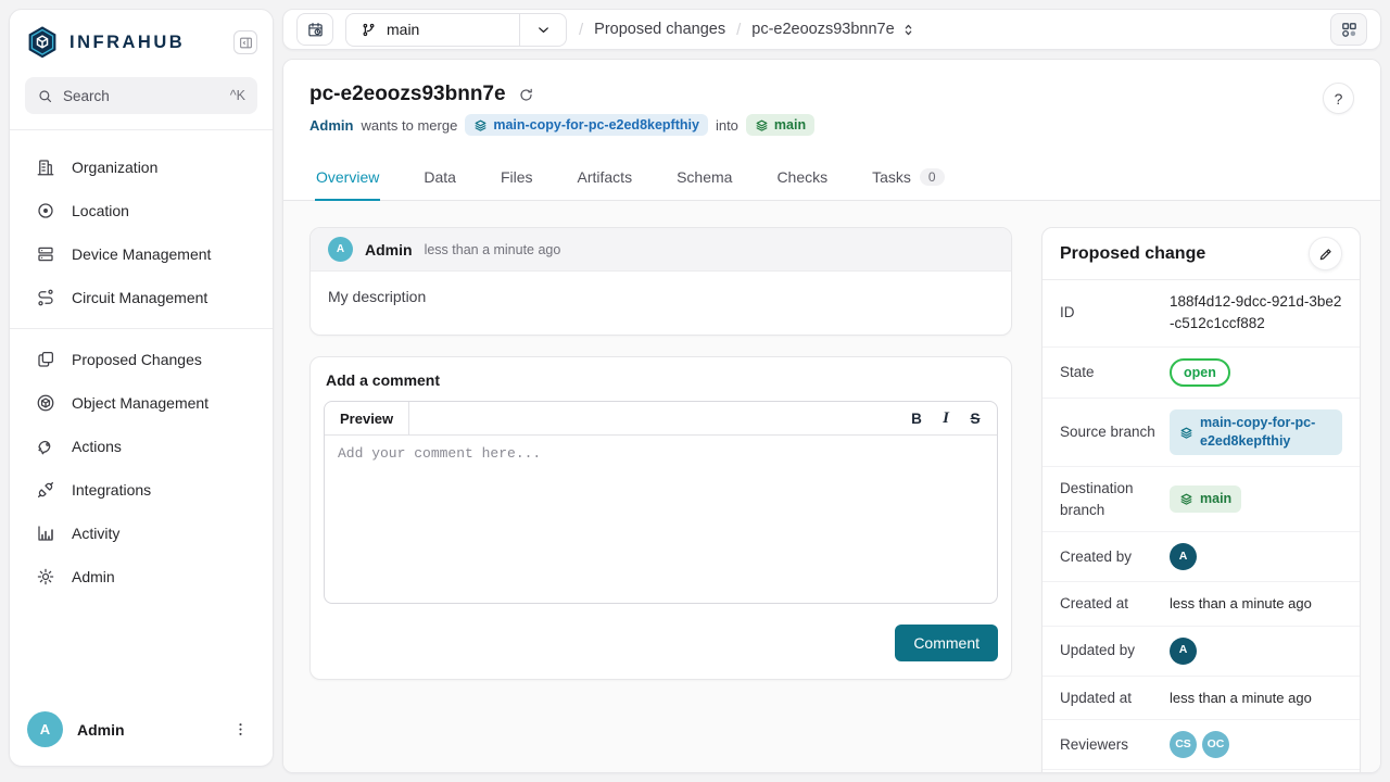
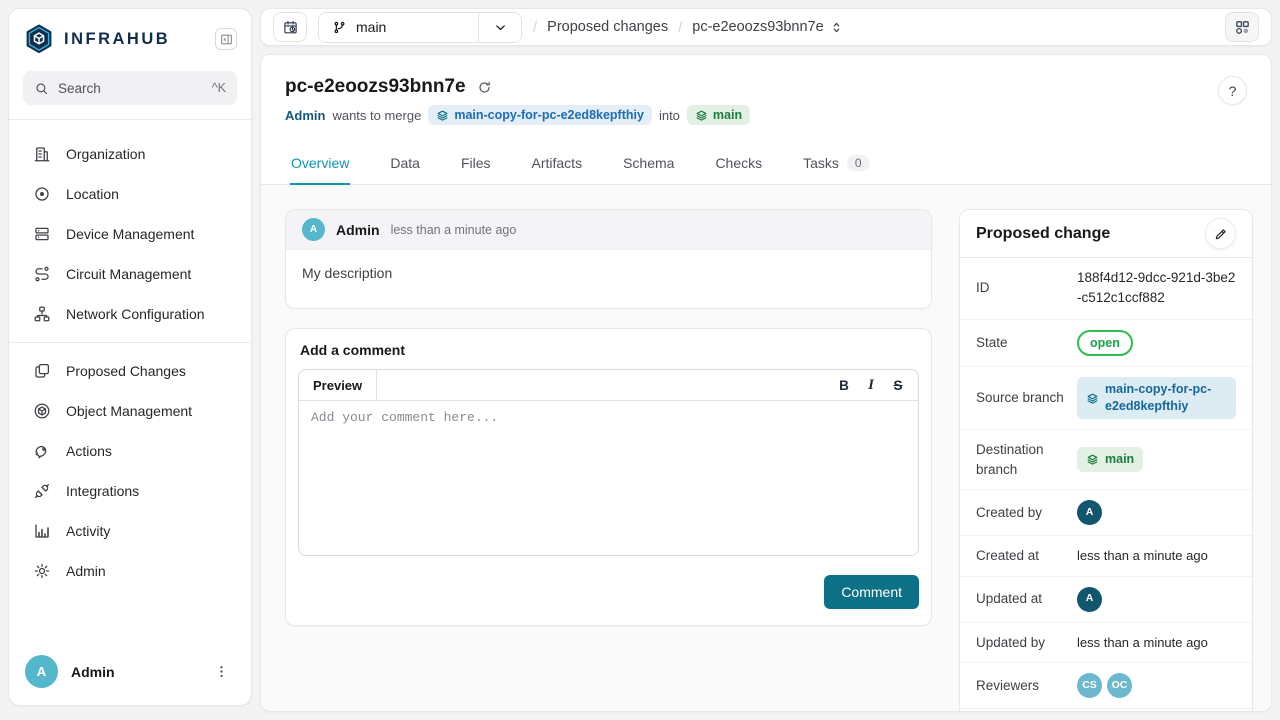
  INFRAHUB
  Search
  ^K
  Organization
  Location
  Device Management
  Circuit Management
+ Network Configuration
  Proposed Changes
  Object Management
  Actions
  Integrations
  Activity
  Admin
  A
  Admin
  main
  /
  Proposed changes
  /
  pc-e2eoozs93bnn7e
  pc-e2eoozs93bnn7e
  Admin
  wants to merge
  main-copy-for-pc-e2ed8kepfthiy
  into
  main
  ?
  Overview
  Data
  Files
  Artifacts
  Schema
  Checks
  Tasks
  0
  A
  Admin
  less than a minute ago
  My description
  Add a comment
  Preview
  B
  I
  S
  Add your comment here...
  Comment
  Proposed change
  ID
  188f4d12-9dcc-921d-3be2-c512c1ccf882
  State
  open
  Source branch
  main-copy-for-pc-e2ed8kepfthiy
  Destination branch
  main
  Created by
  A
  Created at
  less than a minute ago
- Updated by
+ Updated at
  A
- Updated at
+ Updated by
  less than a minute ago
  Reviewers
  CS
  OC
